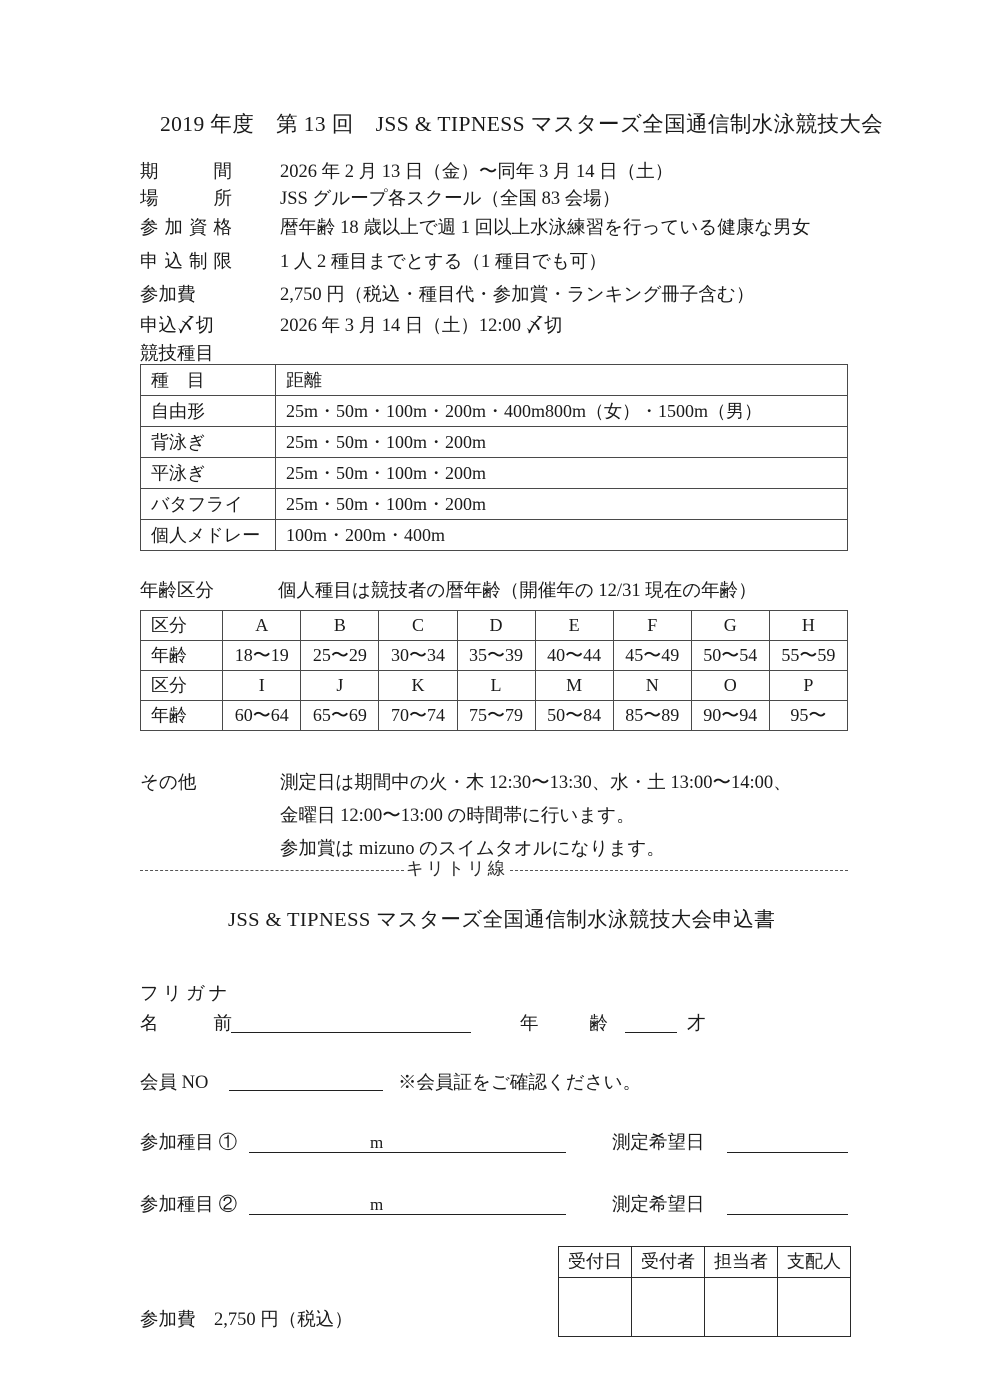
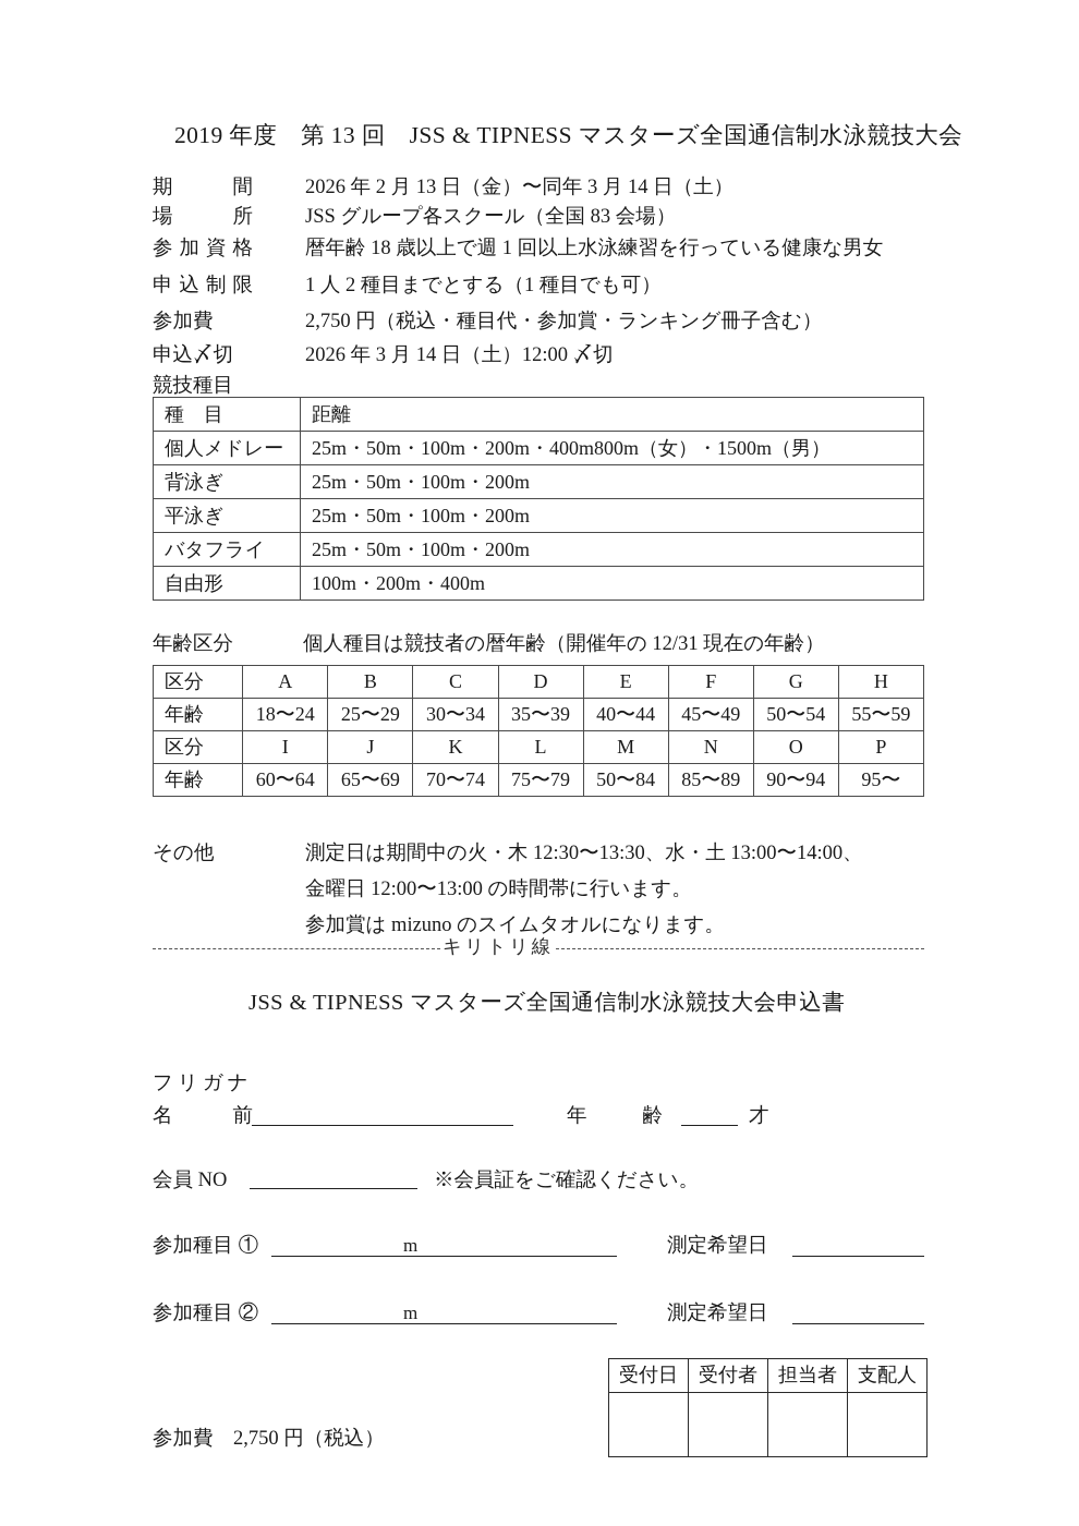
  2019 年度 第 13 回 JSS & TIPNESS マスターズ全国通信制水泳競技大会
  期 間
  2026 年 2 月 13 日（金）〜同年 3 月 14 日（土）
  場 所
  JSS グループ各スクール（全国 83 会場）
  参加資格
  暦年齢 18 歳以上で週 1 回以上水泳練習を行っている健康な男女
  申込制限
  1 人 2 種目までとする（1 種目でも可）
  参加費
  2,750 円（税込・種目代・参加賞・ランキング冊子含む）
  申込〆切
  2026 年 3 月 14 日（土）12:00 〆切
  競技種目
  種 目	距離
- 自由形	25m・50m・100m・200m・400m800m（女）・1500m（男）
+ 個人メドレー	25m・50m・100m・200m・400m800m（女）・1500m（男）
  背泳ぎ	25m・50m・100m・200m
  平泳ぎ	25m・50m・100m・200m
  バタフライ	25m・50m・100m・200m
- 個人メドレー	100m・200m・400m
+ 自由形	100m・200m・400m
  年齢区分
  個人種目は競技者の暦年齢（開催年の 12/31 現在の年齢）
  区分	A	B	C	D	E	F	G	H
- 年齢	18〜19	25〜29	30〜34	35〜39	40〜44	45〜49	50〜54	55〜59
+ 年齢	18〜24	25〜29	30〜34	35〜39	40〜44	45〜49	50〜54	55〜59
  区分	I	J	K	L	M	N	O	P
  年齢	60〜64	65〜69	70〜74	75〜79	50〜84	85〜89	90〜94	95〜
  その他
  測定日は期間中の火・木 12:30〜13:30、水・土 13:00〜14:00、
  金曜日 12:00〜13:00 の時間帯に行います。
  参加賞は mizuno のスイムタオルになります。
  キリトリ線
  JSS & TIPNESS マスターズ全国通信制水泳競技大会申込書
  フリガナ
  名 前
  年 齢
  才
  会員 NO
  ※会員証をご確認ください。
  参加種目 ①
  m
  測定希望日
  参加種目 ②
  m
  測定希望日
  受付日	受付者	担当者	支配人
  参加費 2,750 円（税込）
